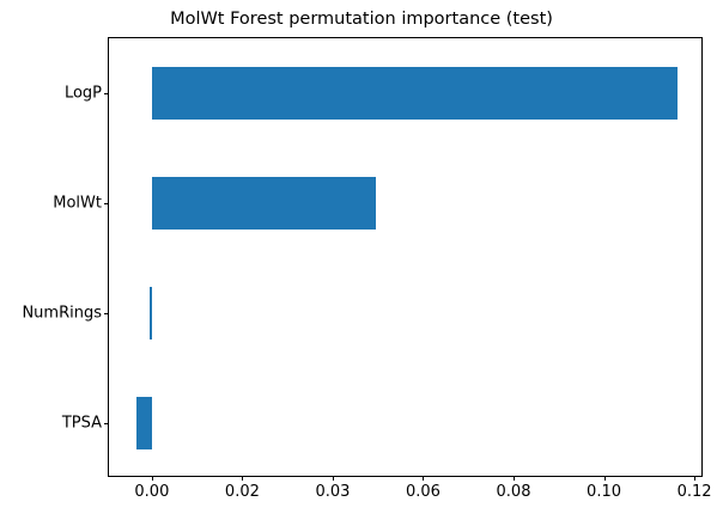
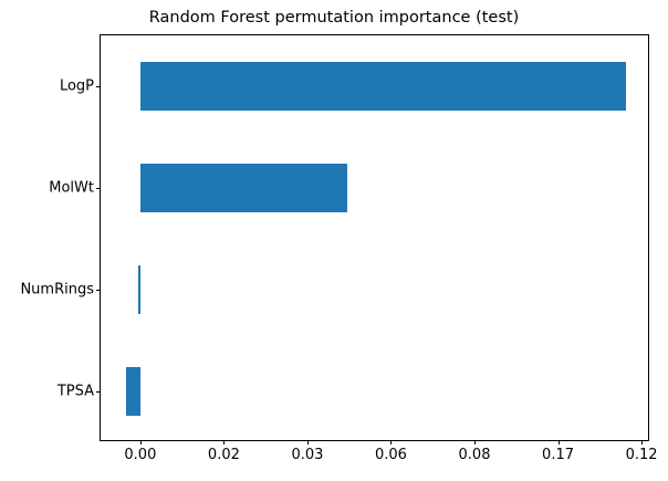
- MolWt Forest permutation importance (test)
+ Random Forest permutation importance (test)
  TPSA
  NumRings
  MolWt
  LogP
  0.00
  0.02
  0.03
  0.06
  0.08
- 0.10
+ 0.17
  0.12
